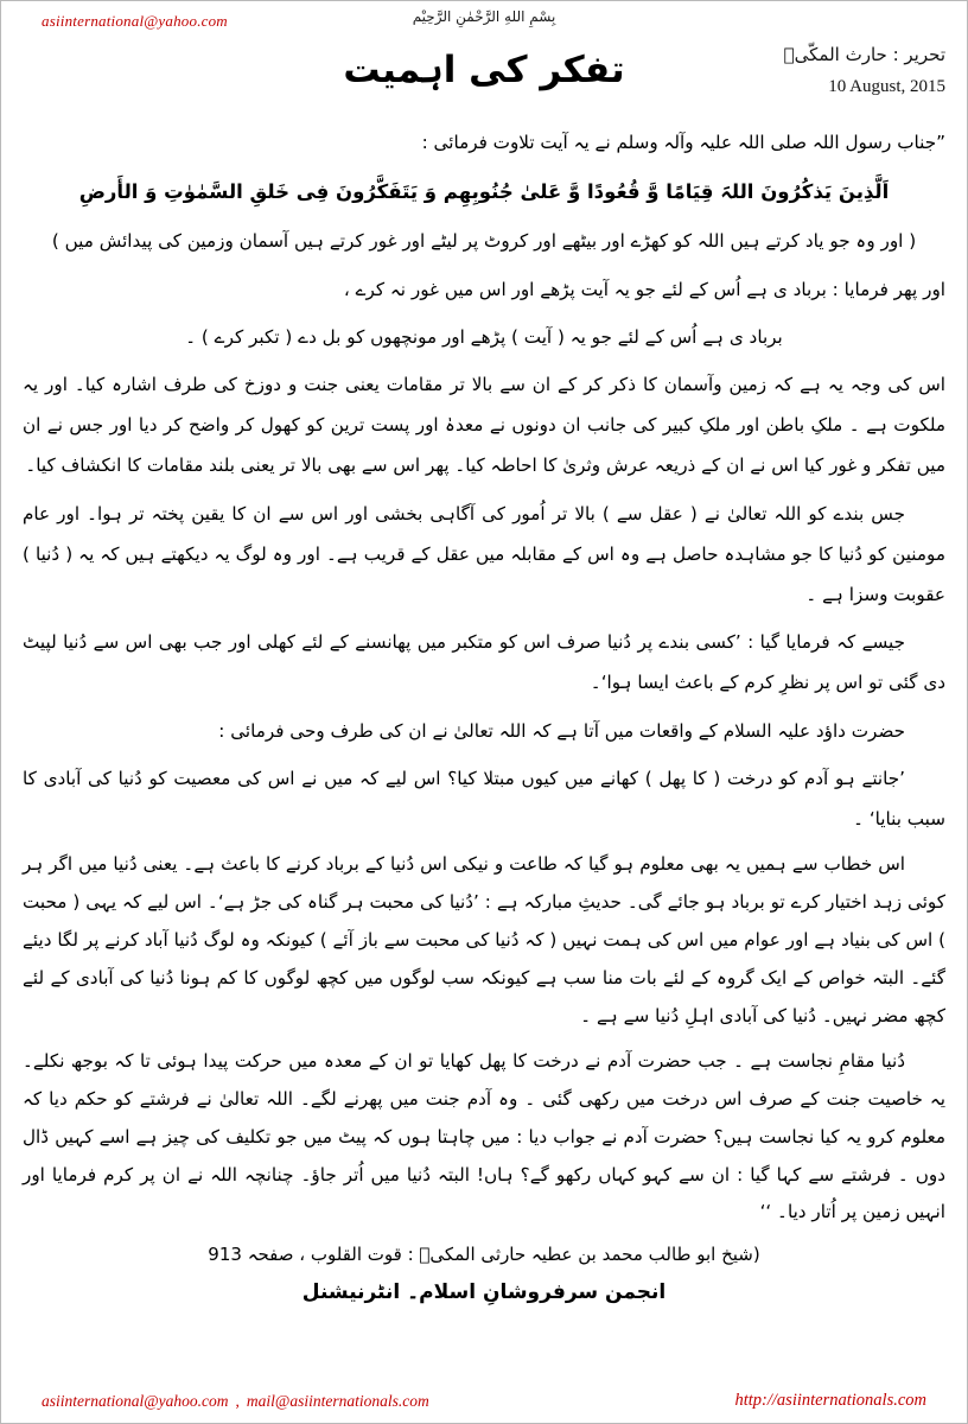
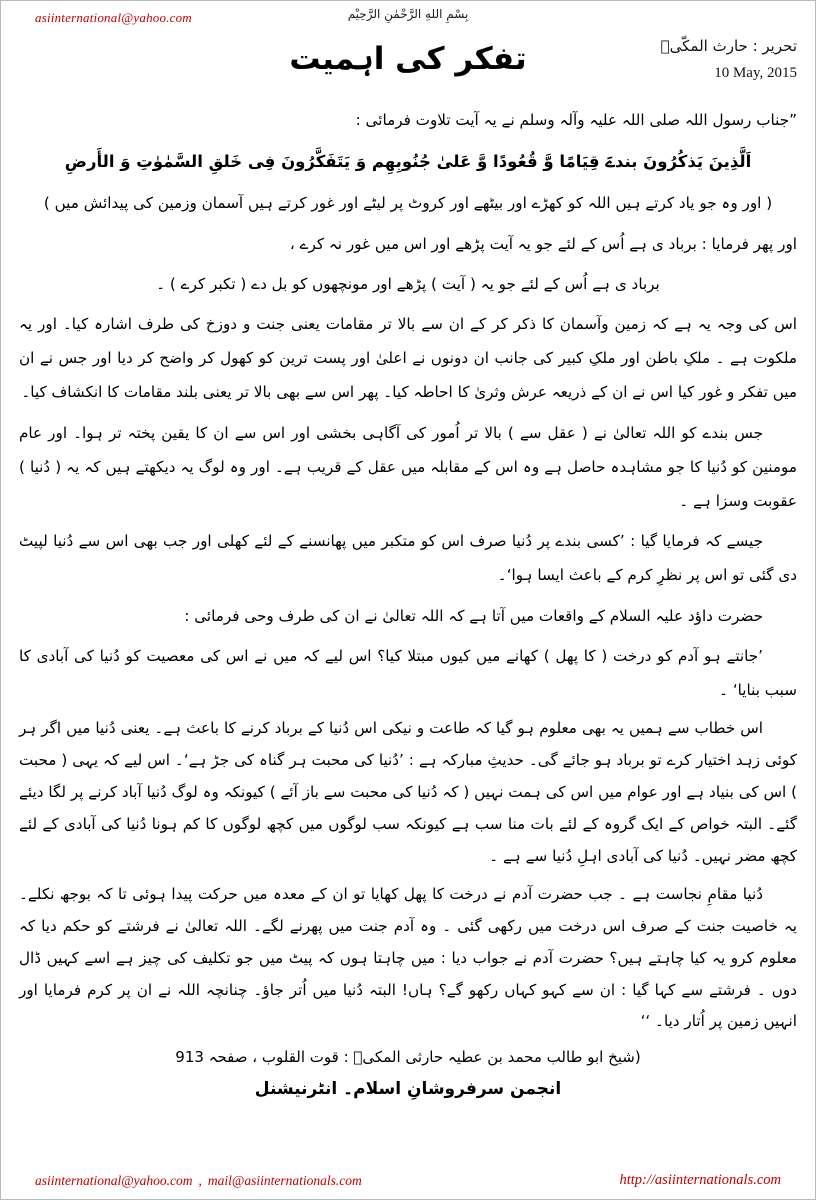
  asiinternational@yahoo.com
  بِسْمِ اللهِ الرَّحْمٰنِ الرَّحِيْم
  تحریر : حارث المکّیؒ
- 10 August, 2015
+ 10 May, 2015
  تفکر کی اہمیت
  ”جناب رسول اللہ صلی اللہ علیہ وآلہ وسلم نے یہ آیت تلاوت فرمائی :
- اَلَّذِینَ یَذکُرُونَ اللہَ قِیَامًا وَّ قُعُودًا وَّ عَلیٰ جُنُوبِھِم وَ یَتَفَکَّرُونَ فِی خَلقِ السَّمٰوٰتِ وَ الأَرضِ
+ اَلَّذِینَ یَذکُرُونَ بندےَ قِیَامًا وَّ قُعُودًا وَّ عَلیٰ جُنُوبِھِم وَ یَتَفَکَّرُونَ فِی خَلقِ السَّمٰوٰتِ وَ الأَرضِ
  ( اور وہ جو یاد کرتے ہیں اللہ کو کھڑے اور بیٹھے اور کروٹ پر لیٹے اور غور کرتے ہیں آسمان وزمین کی پیدائش میں )
  اور پھر فرمایا : برباد ی ہے اُس کے لئے جو یہ آیت پڑھے اور اس میں غور نہ کرے ،
  برباد ی ہے اُس کے لئے جو یہ ( آیت ) پڑھے اور مونچھوں کو بل دے ( تکبر کرے ) ۔
- اس کی وجہ یہ ہے کہ زمین وآسمان کا ذکر کر کے ان سے بالا تر مقامات یعنی جنت و دوزخ کی طرف اشارہ کیا۔ اور یہ ملکوت ہے ۔ ملکِ باطن اور ملکِ کبیر کی جانب ان دونوں نے معدہٰ اور پست ترین کو کھول کر واضح کر دیا اور جس نے ان میں تفکر و غور کیا اس نے ان کے ذریعہ عرش وثریٰ کا احاطہ کیا۔ پھر اس سے بھی بالا تر یعنی بلند مقامات کا انکشاف کیا۔
+ اس کی وجہ یہ ہے کہ زمین وآسمان کا ذکر کر کے ان سے بالا تر مقامات یعنی جنت و دوزخ کی طرف اشارہ کیا۔ اور یہ ملکوت ہے ۔ ملکِ باطن اور ملکِ کبیر کی جانب ان دونوں نے اعلیٰ اور پست ترین کو کھول کر واضح کر دیا اور جس نے ان میں تفکر و غور کیا اس نے ان کے ذریعہ عرش وثریٰ کا احاطہ کیا۔ پھر اس سے بھی بالا تر یعنی بلند مقامات کا انکشاف کیا۔
  جس بندے کو اللہ تعالیٰ نے ( عقل سے ) بالا تر اُمور کی آگاہی بخشی اور اس سے ان کا یقین پختہ تر ہوا۔ اور عام مومنین کو دُنیا کا جو مشاہدہ حاصل ہے وہ اس کے مقابلہ میں عقل کے قریب ہے۔ اور وہ لوگ یہ دیکھتے ہیں کہ یہ ( دُنیا ) عقوبت وسزا ہے ۔
  جیسے کہ فرمایا گیا : ’کسی بندے پر دُنیا صرف اس کو متکبر میں پھانسنے کے لئے کھلی اور جب بھی اس سے دُنیا لپیٹ دی گئی تو اس پر نظرِ کرم کے باعث ایسا ہوا‘۔
  حضرت داؤد علیہ السلام کے واقعات میں آتا ہے کہ اللہ تعالیٰ نے ان کی طرف وحی فرمائی :
  ’جانتے ہو آدم کو درخت ( کا پھل ) کھانے میں کیوں مبتلا کیا؟ اس لیے کہ میں نے اس کی معصیت کو دُنیا کی آبادی کا سبب بنایا‘ ۔
  اس خطاب سے ہمیں یہ بھی معلوم ہو گیا کہ طاعت و نیکی اس دُنیا کے برباد کرنے کا باعث ہے۔ یعنی دُنیا میں اگر ہر کوئی زہد اختیار کرے تو برباد ہو جائے گی۔ حدیثِ مبارکہ ہے : ’دُنیا کی محبت ہر گناہ کی جڑ ہے‘۔ اس لیے کہ یہی ( محبت ) اس کی بنیاد ہے اور عوام میں اس کی ہمت نہیں ( کہ دُنیا کی محبت سے باز آئے ) کیونکہ وہ لوگ دُنیا آباد کرنے پر لگا دیئے گئے۔ البتہ خواص کے ایک گروہ کے لئے بات منا سب ہے کیونکہ سب لوگوں میں کچھ لوگوں کا کم ہونا دُنیا کی آبادی کے لئے کچھ مضر نہیں۔ دُنیا کی آبادی اہلِ دُنیا سے ہے ۔
- دُنیا مقامِ نجاست ہے ۔ جب حضرت آدم نے درخت کا پھل کھایا تو ان کے معدہ میں حرکت پیدا ہوئی تا کہ بوجھ نکلے۔ یہ خاصیت جنت کے صرف اس درخت میں رکھی گئی ۔ وہ آدم جنت میں پھرنے لگے۔ اللہ تعالیٰ نے فرشتے کو حکم دیا کہ معلوم کرو یہ کیا نجاست ہیں؟ حضرت آدم نے جواب دیا : میں چاہتا ہوں کہ پیٹ میں جو تکلیف کی چیز ہے اسے کہیں ڈال دوں ۔ فرشتے سے کہا گیا : ان سے کہو کہاں رکھو گے؟ ہاں! البتہ دُنیا میں اُتر جاؤ۔ چنانچہ اللہ نے ان پر کرم فرمایا اور انہیں زمین پر اُتار دیا۔ ‘‘
+ دُنیا مقامِ نجاست ہے ۔ جب حضرت آدم نے درخت کا پھل کھایا تو ان کے معدہ میں حرکت پیدا ہوئی تا کہ بوجھ نکلے۔ یہ خاصیت جنت کے صرف اس درخت میں رکھی گئی ۔ وہ آدم جنت میں پھرنے لگے۔ اللہ تعالیٰ نے فرشتے کو حکم دیا کہ معلوم کرو یہ کیا چاہتے ہیں؟ حضرت آدم نے جواب دیا : میں چاہتا ہوں کہ پیٹ میں جو تکلیف کی چیز ہے اسے کہیں ڈال دوں ۔ فرشتے سے کہا گیا : ان سے کہو کہاں رکھو گے؟ ہاں! البتہ دُنیا میں اُتر جاؤ۔ چنانچہ اللہ نے ان پر کرم فرمایا اور انہیں زمین پر اُتار دیا۔ ‘‘
  (شیخ ابو طالب محمد بن عطیہ حارثی المکیؒ : قوت القلوب ، صفحہ 913
  انجمن سرفروشانِ اسلام۔ انٹرنیشنل
  asiinternational@yahoo.com
  ,
  mail@asiinternationals.com
  http://asiinternationals.com
